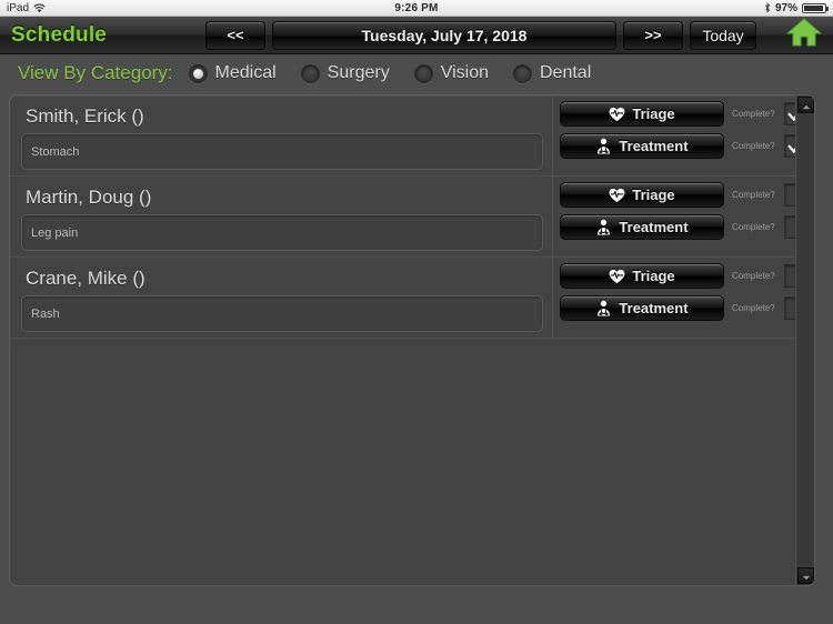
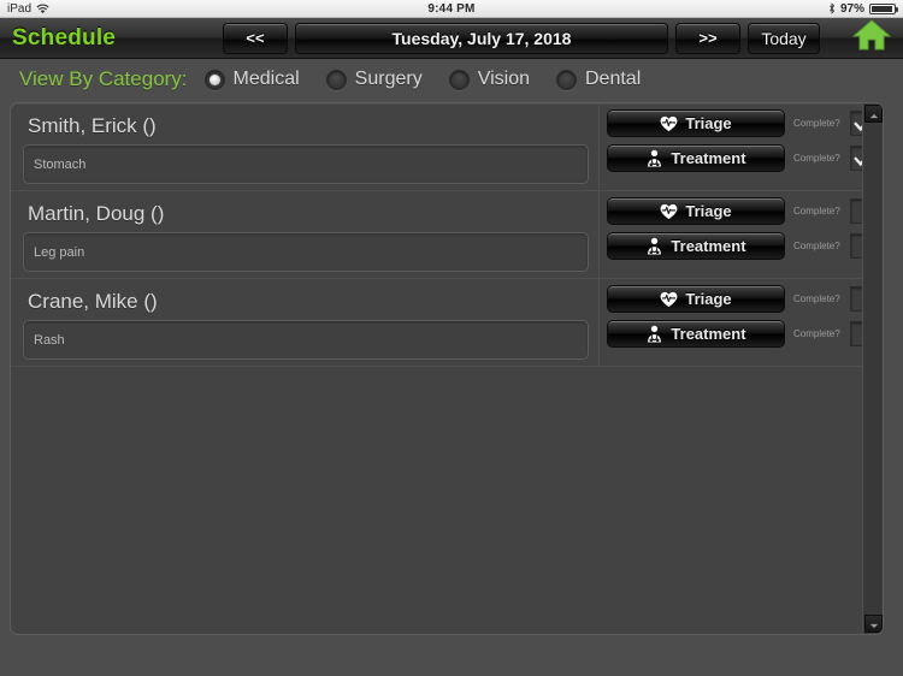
  iPad
- 9:26 PM
+ 9:44 PM
  97%
  Schedule
  <<
  Tuesday, July 17, 2018
  >>
  Today
  View By Category:
  Medical
  Surgery
  Vision
  Dental
  Smith, Erick ()
  Stomach
  Triage
  Complete?
  Treatment
  Complete?
  Martin, Doug ()
  Leg pain
  Triage
  Complete?
  Treatment
  Complete?
  Crane, Mike ()
  Rash
  Triage
  Complete?
  Treatment
  Complete?
